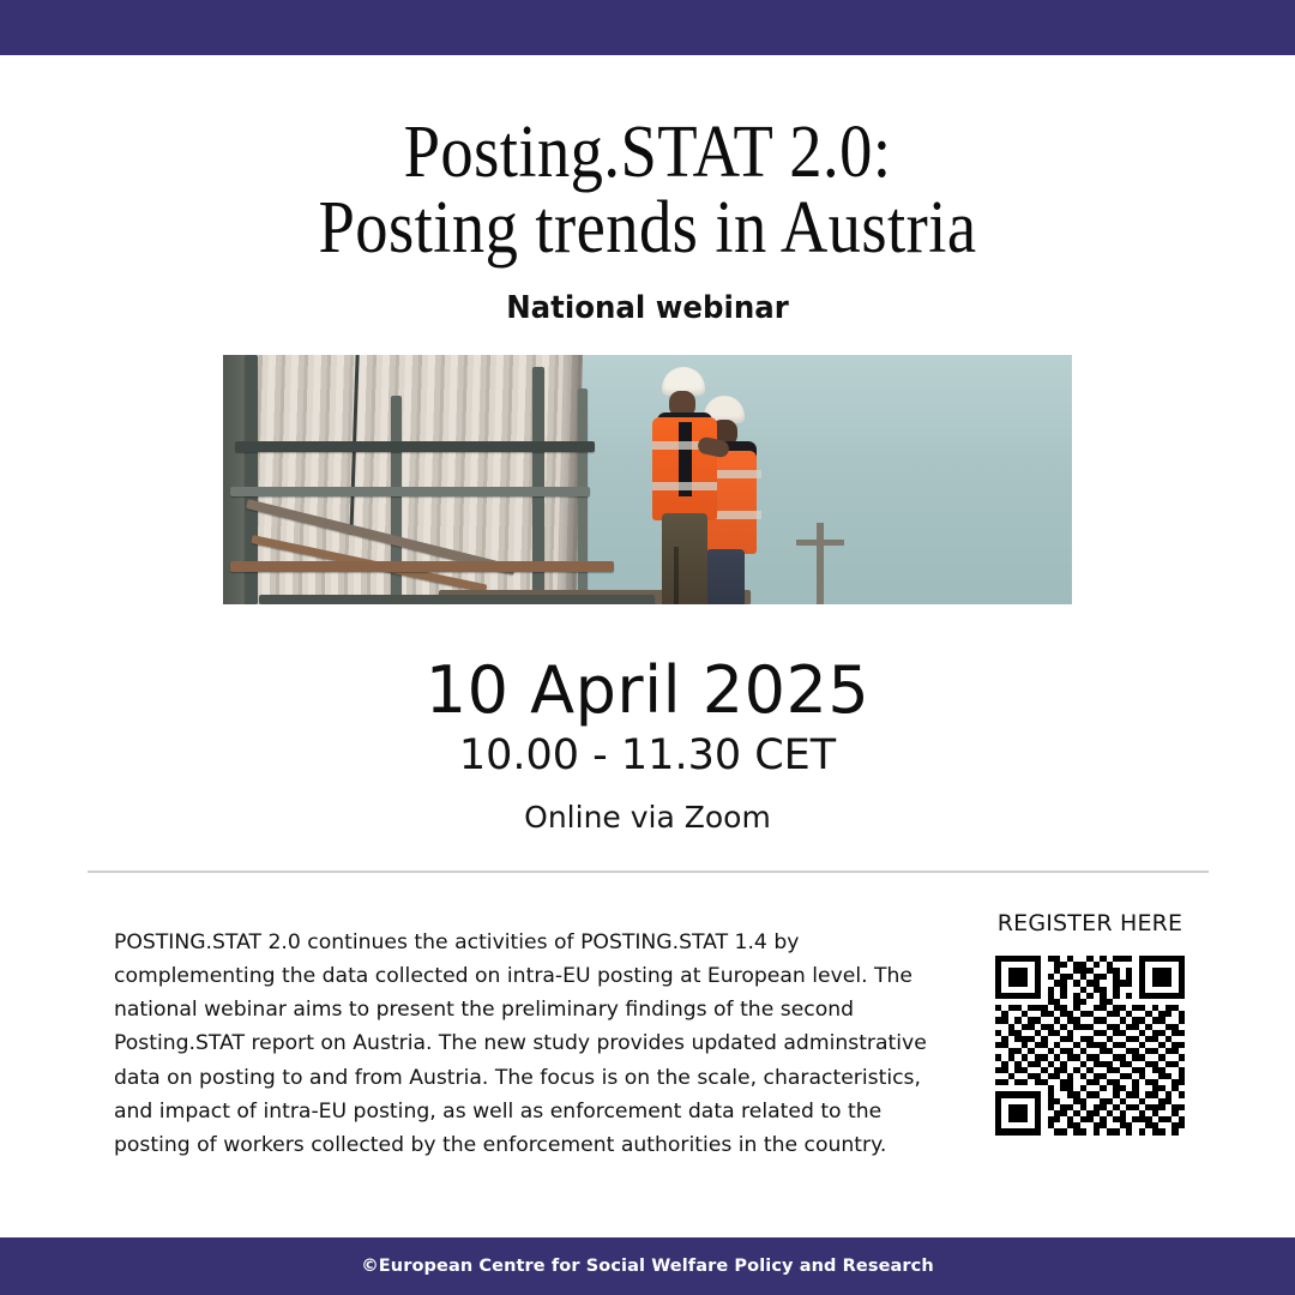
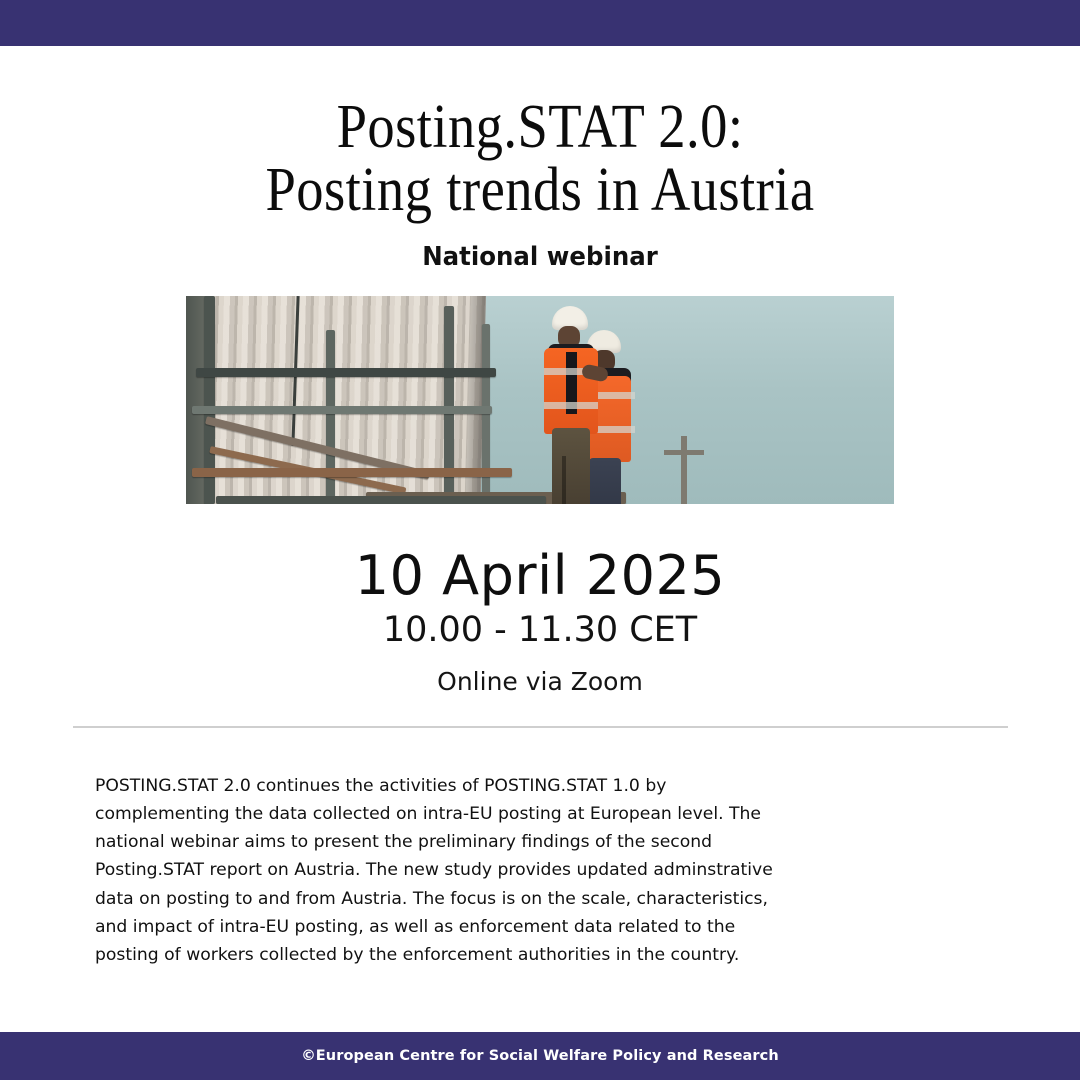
  Posting.STAT 2.0:
  Posting trends in Austria
  National webinar
  10 April 2025
  10.00 - 11.30 CET
  Online via Zoom
- POSTING.STAT 2.0 continues the activities of POSTING.STAT 1.4 by complementing the data collected on intra-EU posting at European level. The national webinar aims to present the preliminary findings of the second Posting.STAT report on Austria. The new study provides updated adminstrative data on posting to and from Austria. The focus is on the scale, characteristics, and impact of intra-EU posting, as well as enforcement data related to the posting of workers collected by the enforcement authorities in the country.
+ POSTING.STAT 2.0 continues the activities of POSTING.STAT 1.0 by complementing the data collected on intra-EU posting at European level. The national webinar aims to present the preliminary findings of the second Posting.STAT report on Austria. The new study provides updated adminstrative data on posting to and from Austria. The focus is on the scale, characteristics, and impact of intra-EU posting, as well as enforcement data related to the posting of workers collected by the enforcement authorities in the country.
- REGISTER HERE
  ©European Centre for Social Welfare Policy and Research
